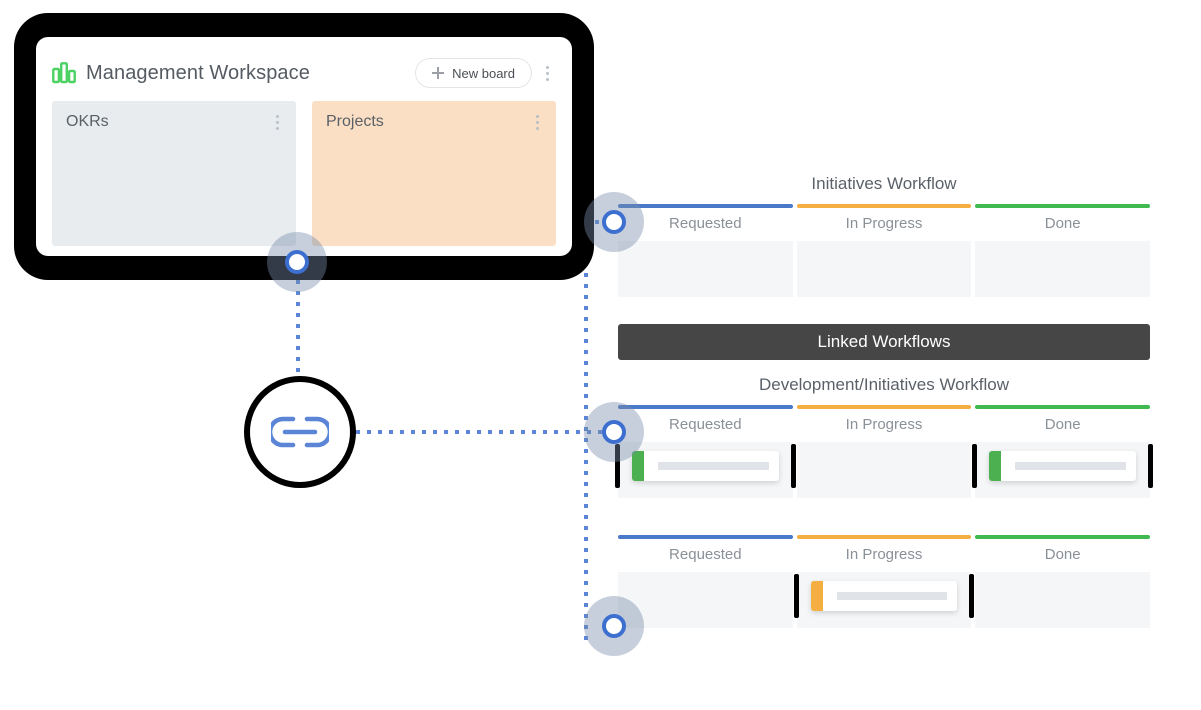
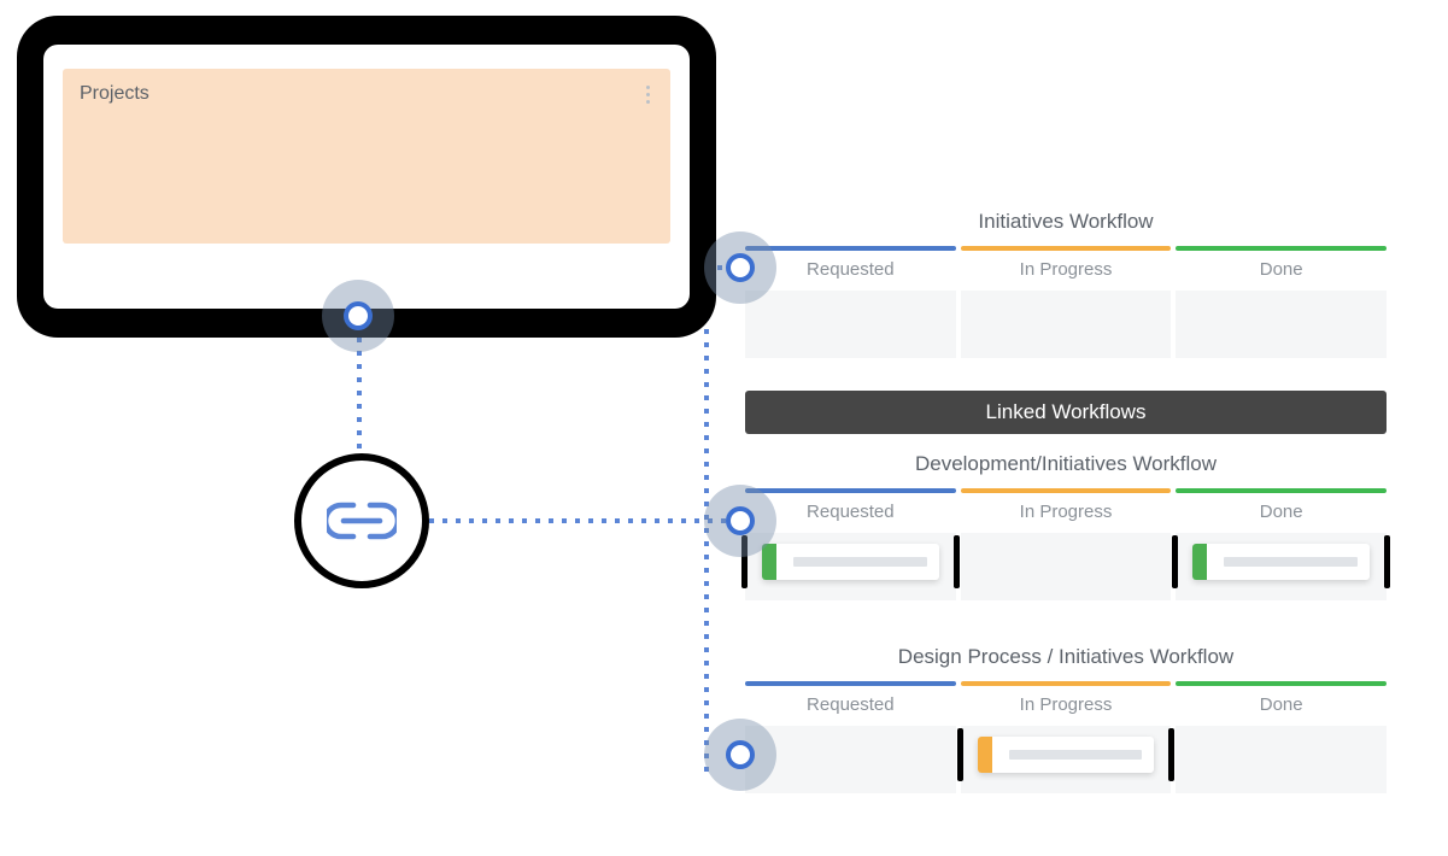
- Management Workspace
- New board
- OKRs
  Projects
  Initiatives Workflow
  Requested
  In Progress
  Done
  Linked Workflows
  Development/Initiatives Workflow
  Requested
  In Progress
  Done
+ Design Process / Initiatives Workflow
  Requested
  In Progress
  Done
